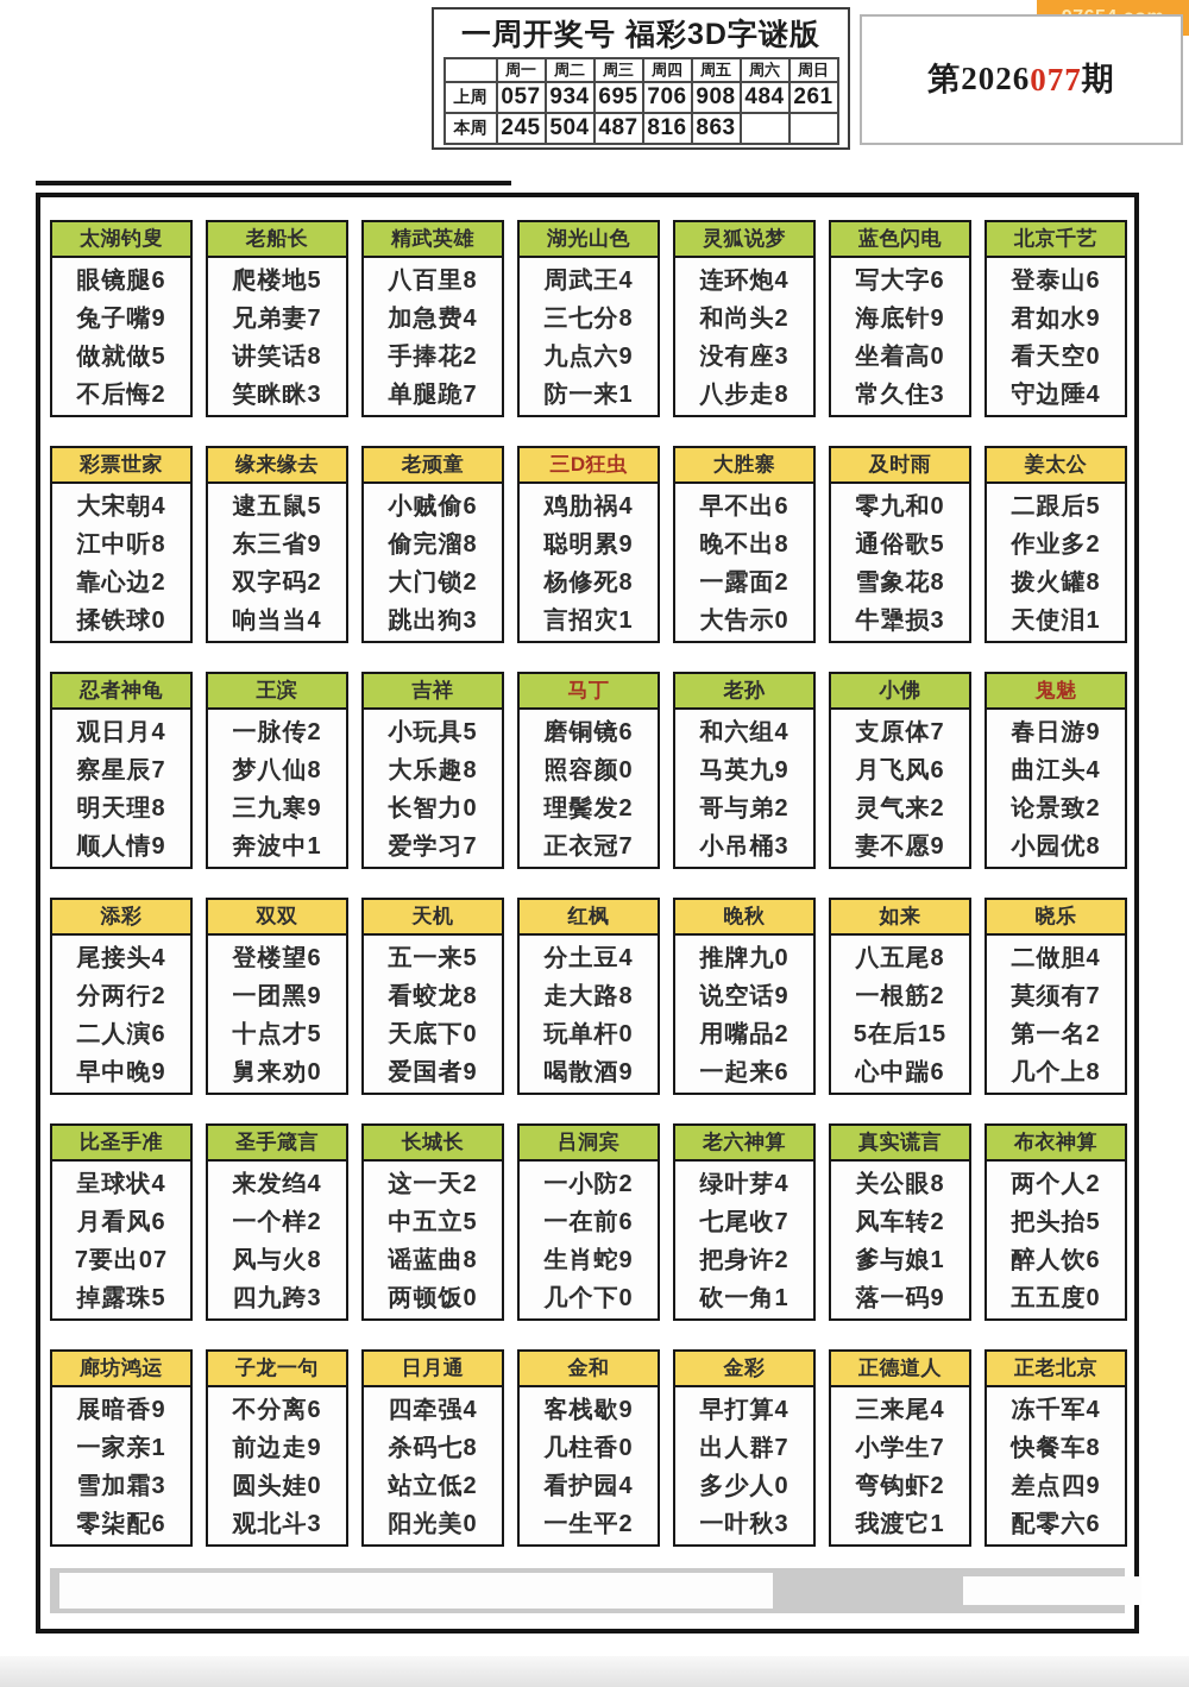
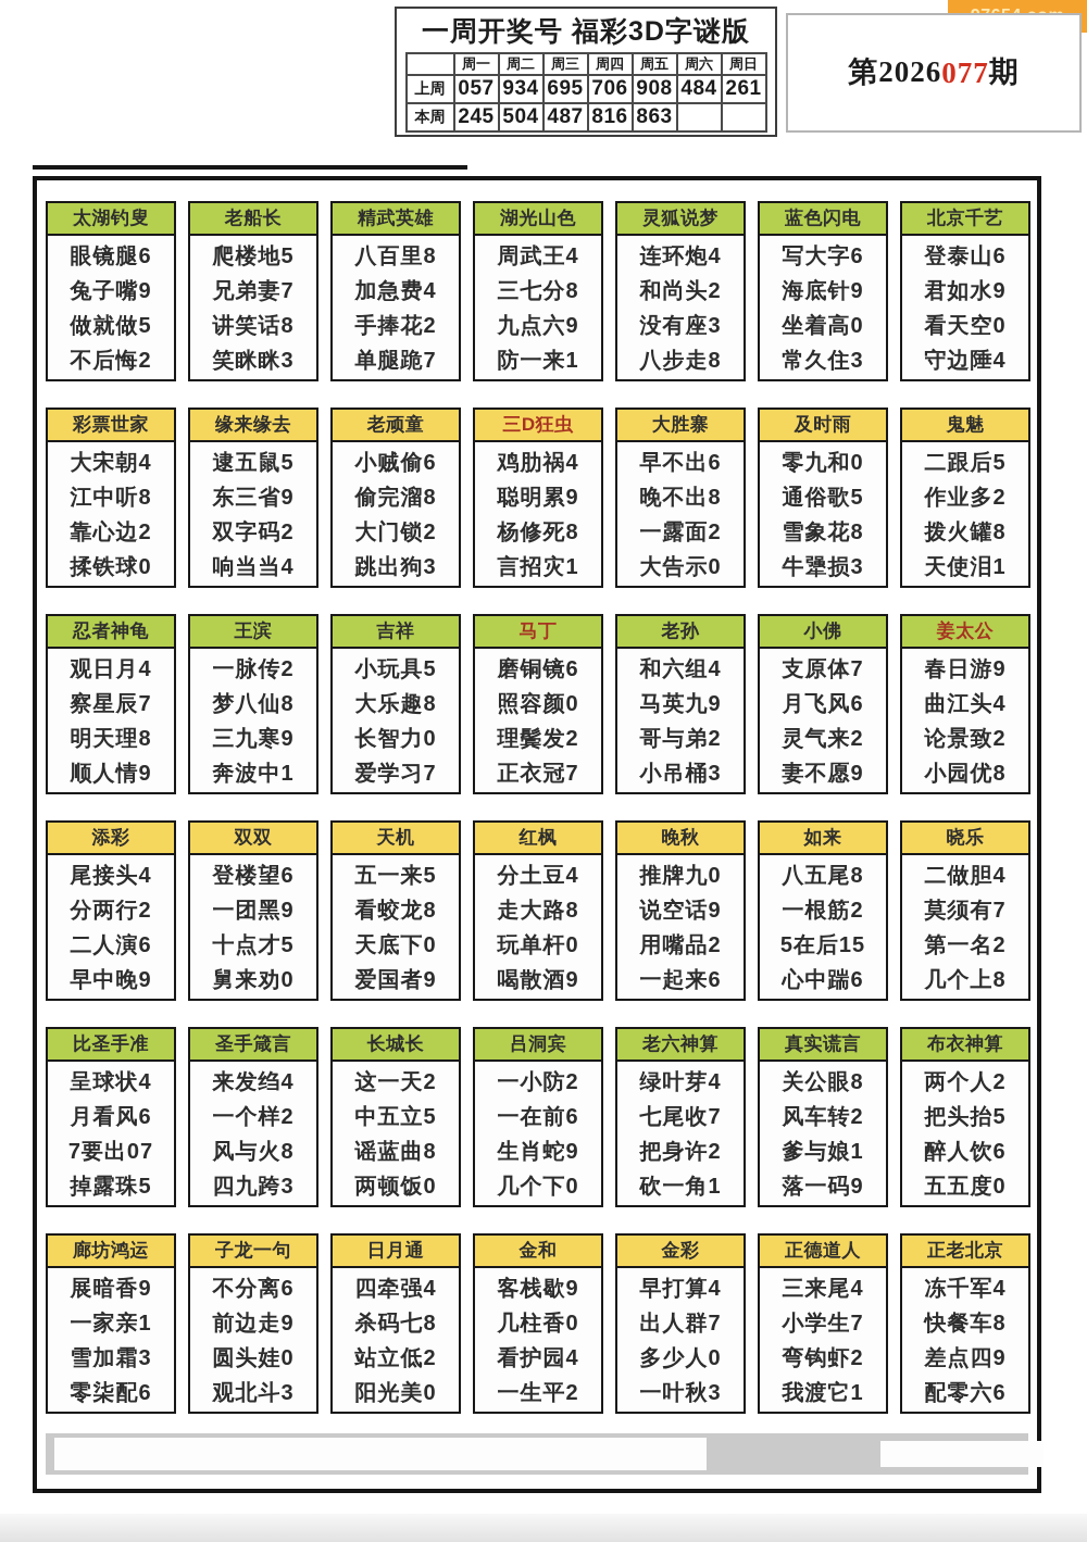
  一周开奖号 福彩3D字谜版
  	周一	周二	周三	周四	周五	周六	周日
  上周	057	934	695	706	908	484	261
  本周	245	504	487	816	863
  第2026
  077
  期
  太湖钓叟
  眼镜腿6
  兔子嘴9
  做就做5
  不后悔2
  老船长
  爬楼地5
  兄弟妻7
  讲笑话8
  笑眯眯3
  精武英雄
  八百里8
  加急费4
  手捧花2
  单腿跪7
  湖光山色
  周武王4
  三七分8
  九点六9
  防一来1
  灵狐说梦
  连环炮4
  和尚头2
  没有座3
  八步走8
  蓝色闪电
  写大字6
  海底针9
  坐着高0
  常久住3
  北京千艺
  登泰山6
  君如水9
  看天空0
  守边陲4
  彩票世家
  大宋朝4
  江中听8
  靠心边2
  揉铁球0
  缘来缘去
  逮五鼠5
  东三省9
  双字码2
  响当当4
  老顽童
  小贼偷6
  偷完溜8
  大门锁2
  跳出狗3
  三D狂虫
  鸡肋祸4
  聪明累9
  杨修死8
  言招灾1
  大胜寨
  早不出6
  晚不出8
  一露面2
  大告示0
  及时雨
  零九和0
  通俗歌5
  雪象花8
  牛犟损3
- 姜太公
+ 鬼魅
  二跟后5
  作业多2
  拨火罐8
  天使泪1
  忍者神龟
  观日月4
  察星辰7
  明天理8
  顺人情9
  王滨
  一脉传2
  梦八仙8
  三九寒9
  奔波中1
  吉祥
  小玩具5
  大乐趣8
  长智力0
  爱学习7
  马丁
  磨铜镜6
  照容颜0
  理鬓发2
  正衣冠7
  老孙
  和六组4
  马英九9
  哥与弟2
  小吊桶3
  小佛
  支原体7
  月飞风6
  灵气来2
  妻不愿9
- 鬼魅
+ 姜太公
  春日游9
  曲江头4
  论景致2
  小园优8
  添彩
  尾接头4
  分两行2
  二人演6
  早中晚9
  双双
  登楼望6
  一团黑9
  十点才5
  舅来劝0
  天机
  五一来5
  看蛟龙8
  天底下0
  爱国者9
  红枫
  分土豆4
  走大路8
  玩单杆0
  喝散酒9
  晚秋
  推牌九0
  说空话9
  用嘴品2
  一起来6
  如来
  八五尾8
  一根筋2
  5在后15
  心中踹6
  晓乐
  二做胆4
  莫须有7
  第一名2
  几个上8
  比圣手准
  呈球状4
  月看风6
  7要出07
  掉露珠5
  圣手箴言
  来发绉4
  一个样2
  风与火8
  四九跨3
  长城长
  这一天2
  中五立5
  谣蓝曲8
  两顿饭0
  吕洞宾
  一小防2
  一在前6
  生肖蛇9
  几个下0
  老六神算
  绿叶芽4
  七尾收7
  把身许2
  砍一角1
  真实谎言
  关公眼8
  风车转2
  爹与娘1
  落一码9
  布衣神算
  两个人2
  把头抬5
  醉人饮6
  五五度0
  廊坊鸿运
  展暗香9
  一家亲1
  雪加霜3
  零柒配6
  子龙一句
  不分离6
  前边走9
  圆头娃0
  观北斗3
  日月通
  四牵强4
  杀码七8
  站立低2
  阳光美0
  金和
  客栈歇9
  几柱香0
  看护园4
  一生平2
  金彩
  早打算4
  出人群7
  多少人0
  一叶秋3
  正德道人
  三来尾4
  小学生7
  弯钩虾2
  我渡它1
  正老北京
  冻千军4
  快餐车8
  差点四9
  配零六6
